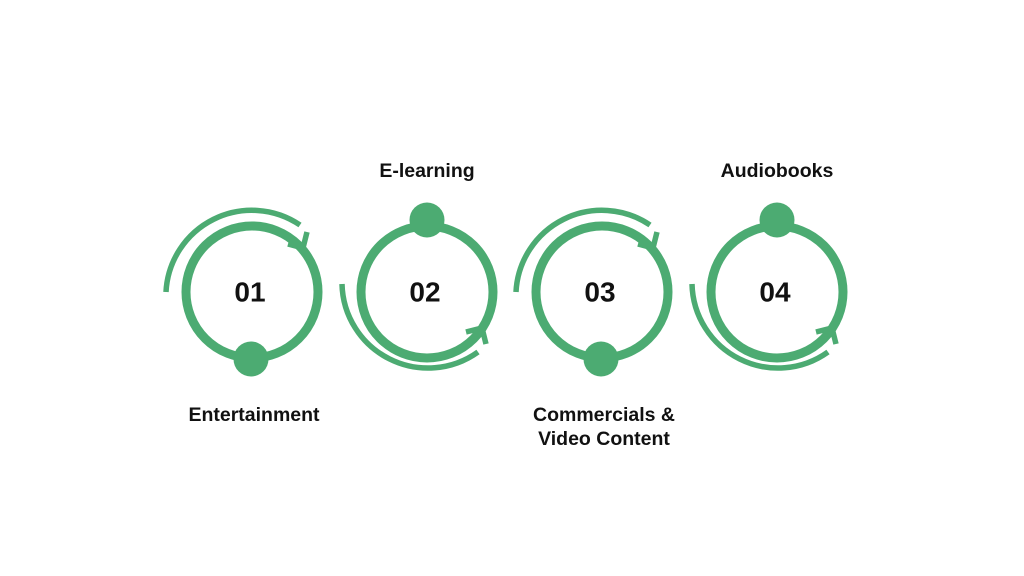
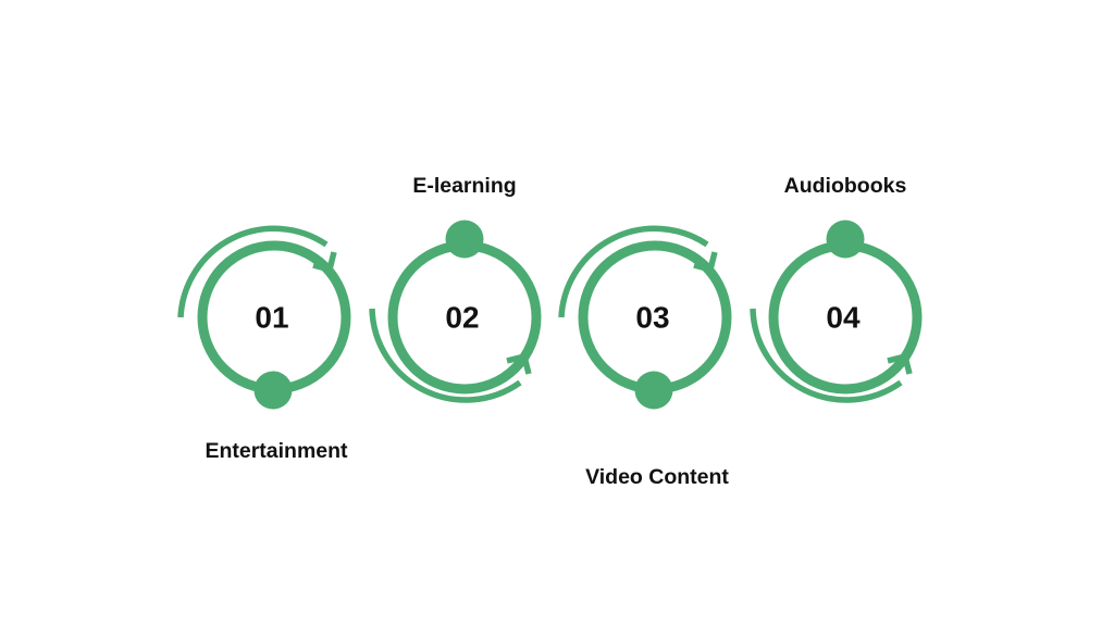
  01
  Entertainment
  02
  E-learning
  03
- Commercials &
  Video Content
  04
  Audiobooks
